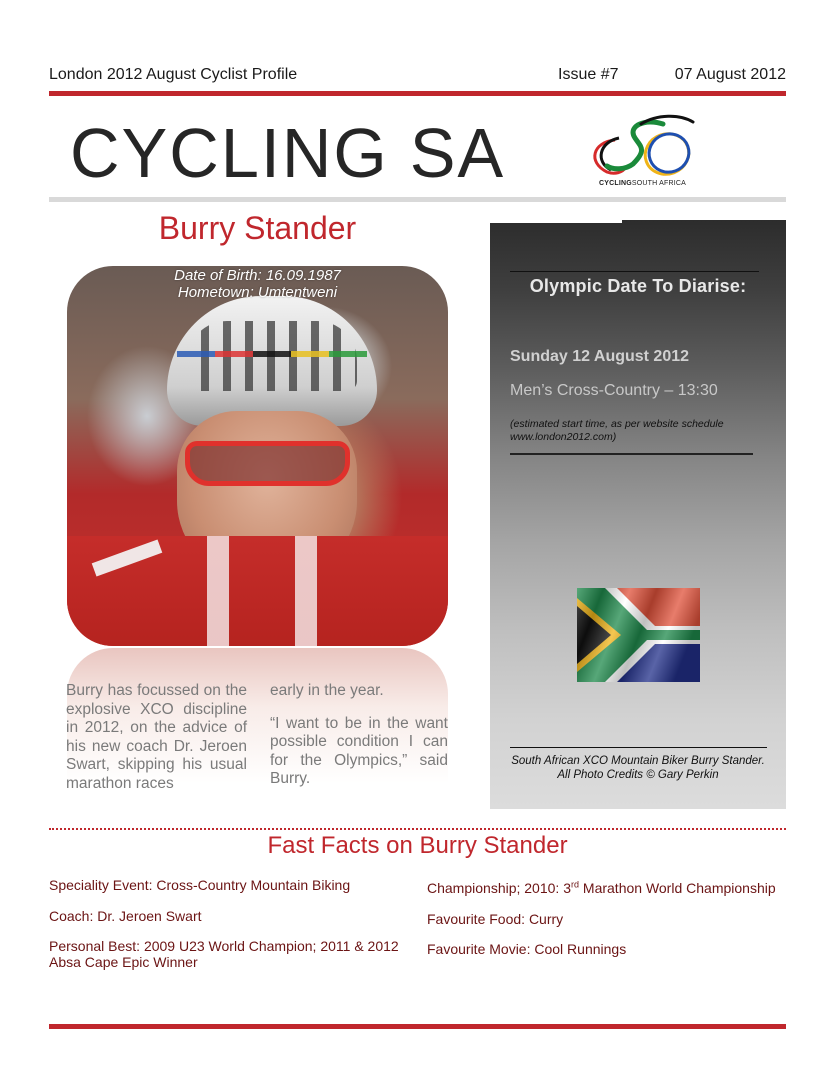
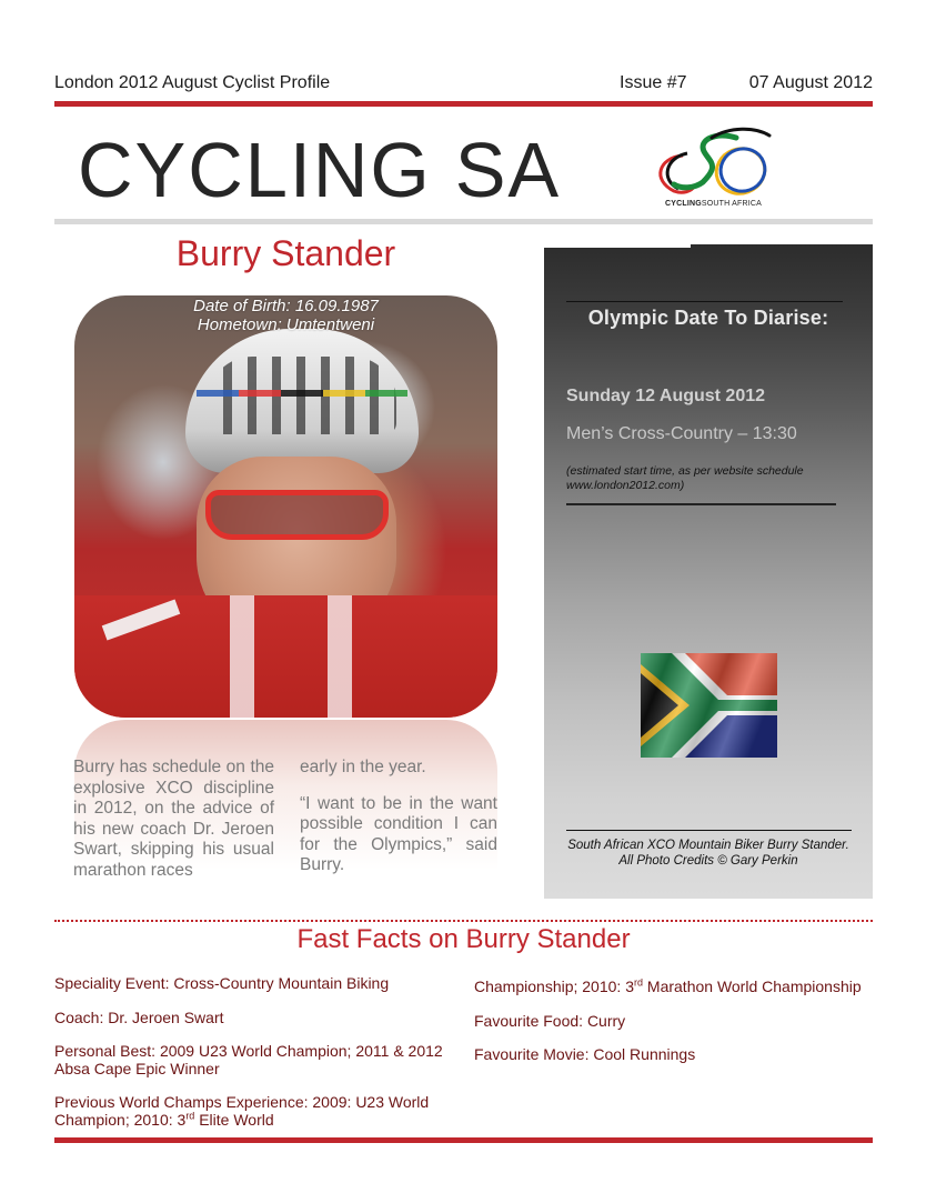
  London 2012 August Cyclist Profile
  Issue #7
  07 August 2012
  CYCLING SA
  Burry Stander
  Date of Birth: 16.09.1987
  Hometown: Umtentweni
- Burry has focussed on the explosive XCO discipline in 2012, on the advice of his new coach Dr. Jeroen Swart, skipping his usual marathon races
+ Burry has schedule on the explosive XCO discipline in 2012, on the advice of his new coach Dr. Jeroen Swart, skipping his usual marathon races
  early in the year.
  “I want to be in the want possible condition I can for the Olympics,” said Burry.
  Olympic Date To Diarise:
  Sunday 12 August 2012
  Men’s Cross-Country – 13:30
  (estimated start time, as per website schedule www.london2012.com)
  South African XCO Mountain Biker Burry Stander. All Photo Credits © Gary Perkin
  Fast Facts on Burry Stander
  Speciality Event: Cross-Country Mountain Biking
  Coach: Dr. Jeroen Swart
  Personal Best: 2009 U23 World Champion; 2011 & 2012 Absa Cape Epic Winner
+ Previous World Champs Experience: 2009: U23 World Champion; 2010: 3rd Elite World
  Championship; 2010: 3rd Marathon World Championship
  Favourite Food: Curry
  Favourite Movie: Cool Runnings
